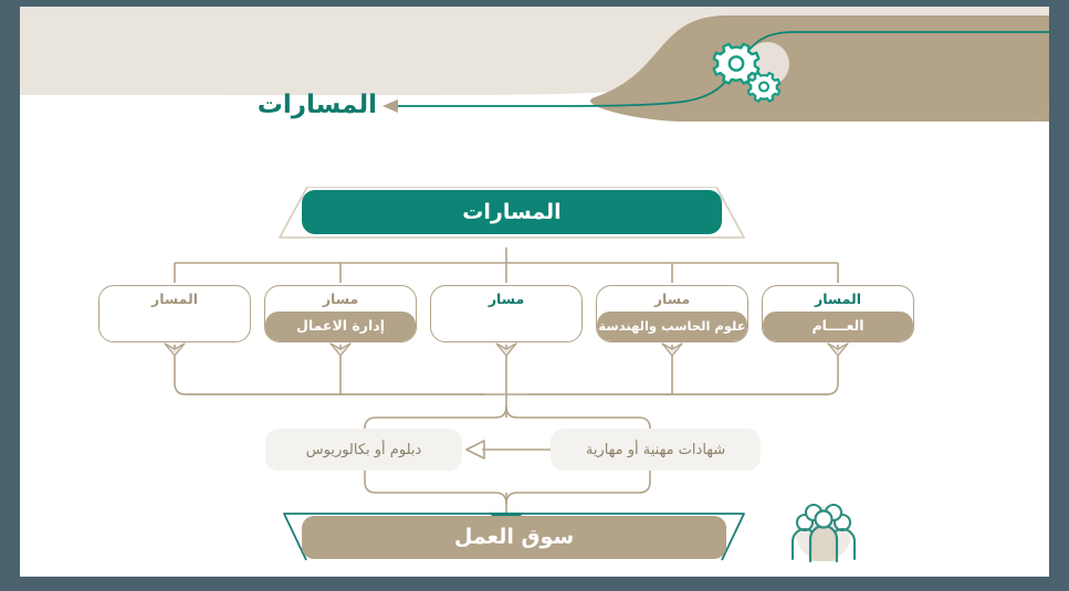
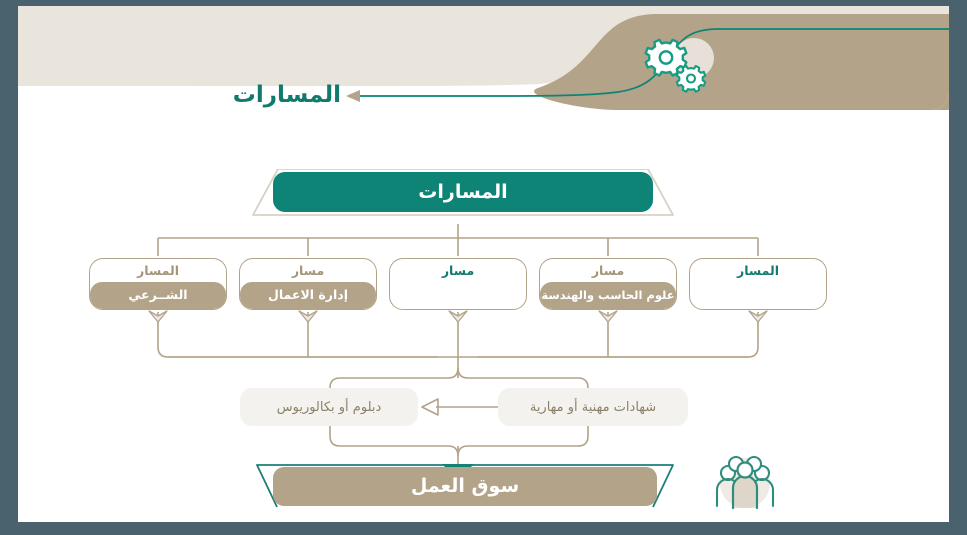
  المسارات
  المسارات
  المسار
+ الشــرعي
  مسار
  إدارة الاعمال
  مسار
  مسار
  علوم الحاسب والهندسة
  المسار
- العــــام
  شهادات مهنية أو مهارية
  دبلوم أو بكالوريوس
  سوق العمل
